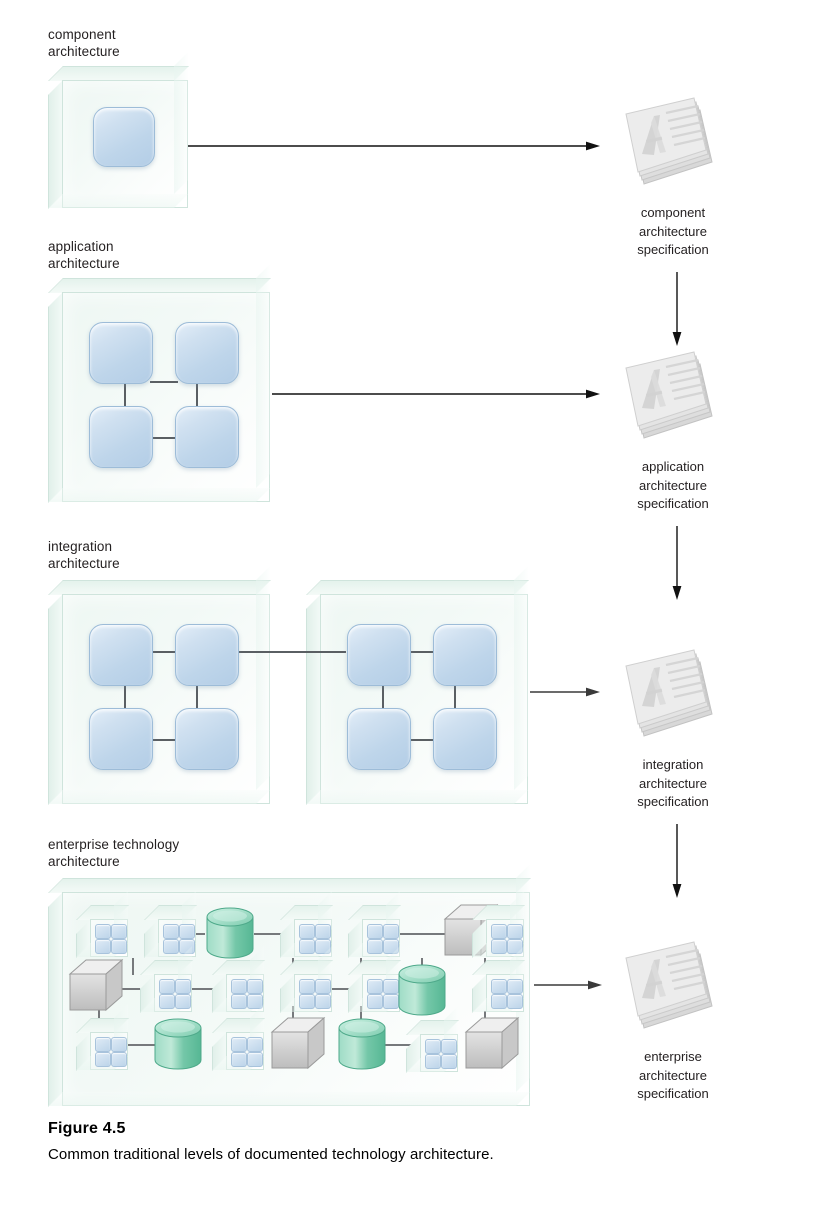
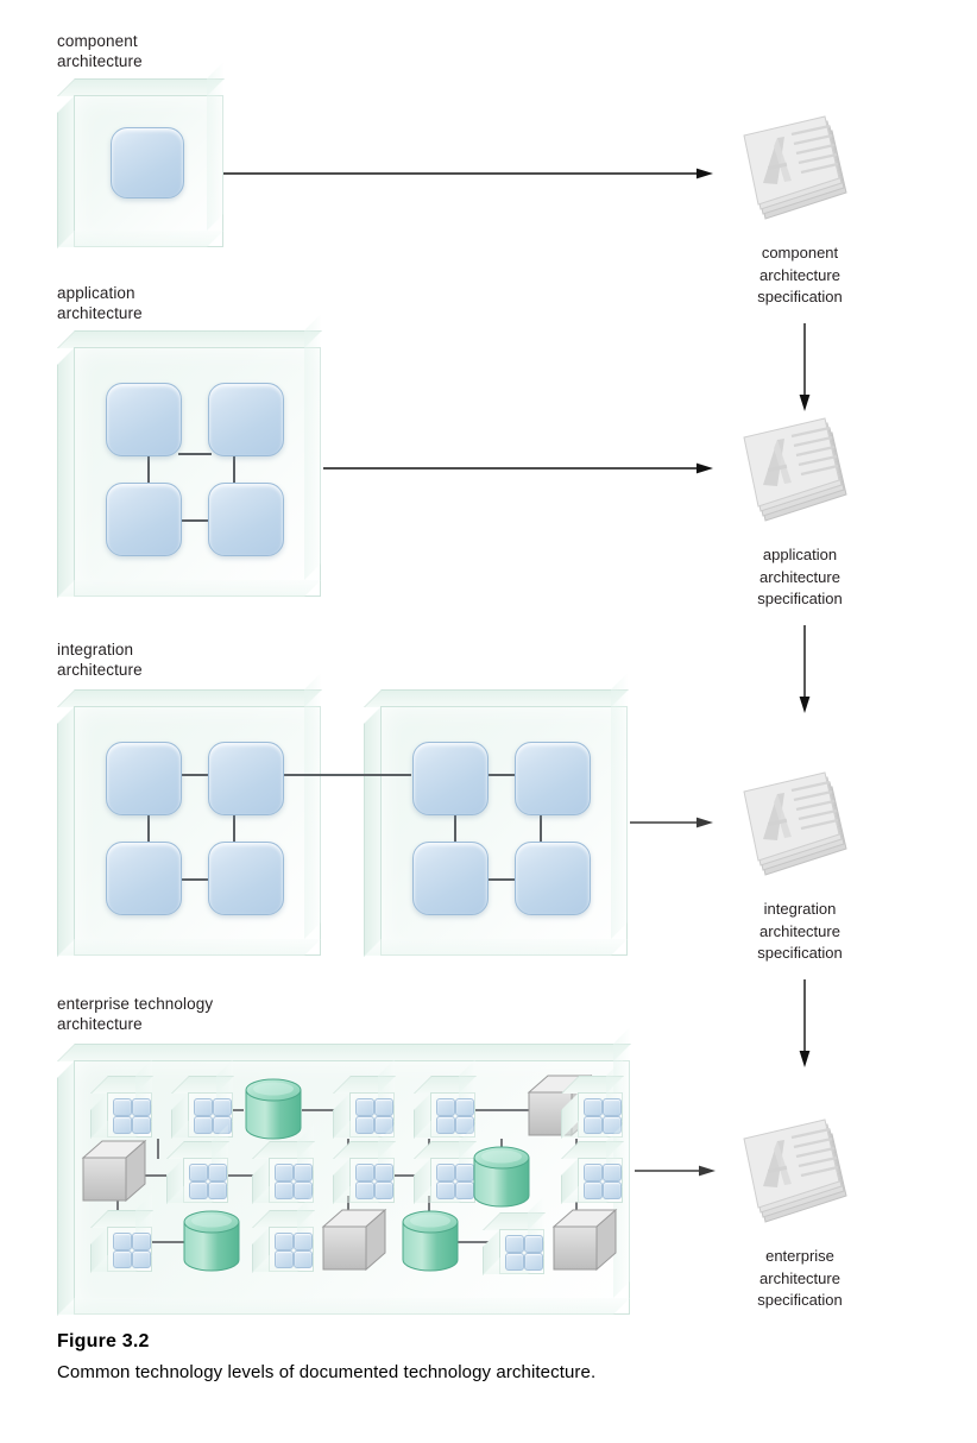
  component
  architecture
  component
  architecture
  specification
  application
  architecture
  application
  architecture
  specification
  integration
  architecture
  integration
  architecture
  specification
  enterprise technology
  architecture
  enterprise
  architecture
  specification
- Figure 4.5
+ Figure 3.2
- Common traditional levels of documented technology architecture.
+ Common technology levels of documented technology architecture.
